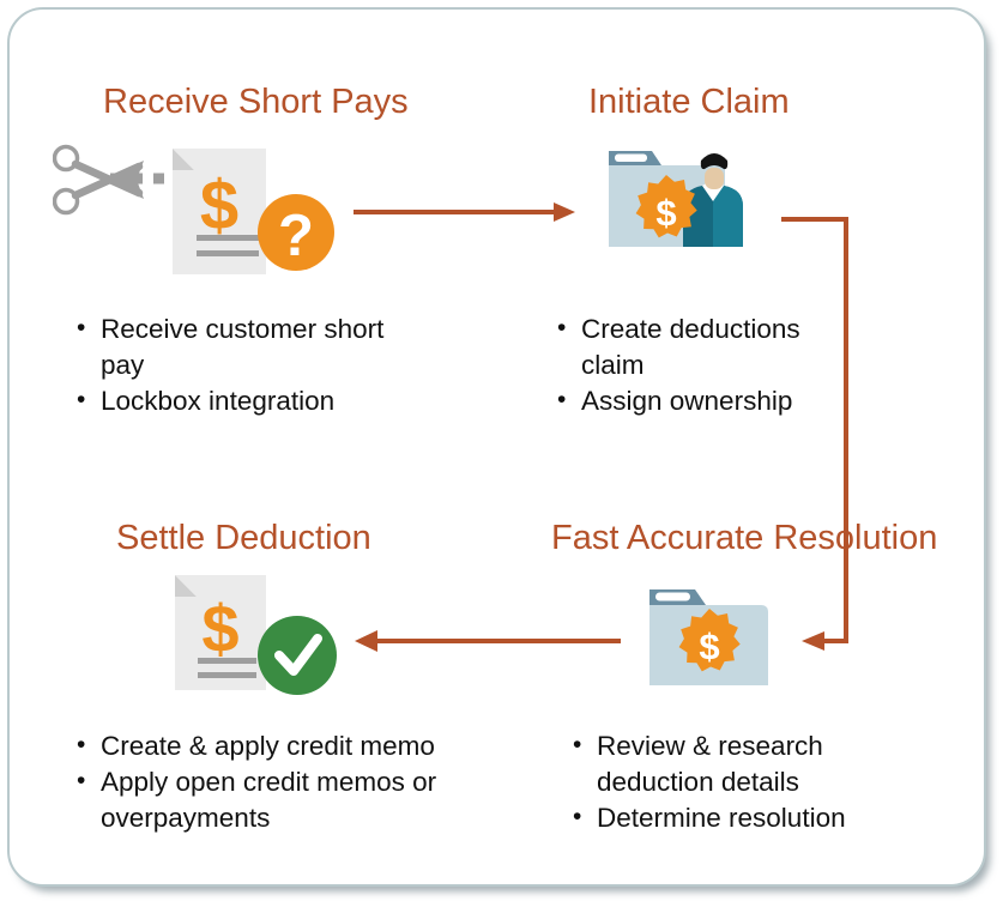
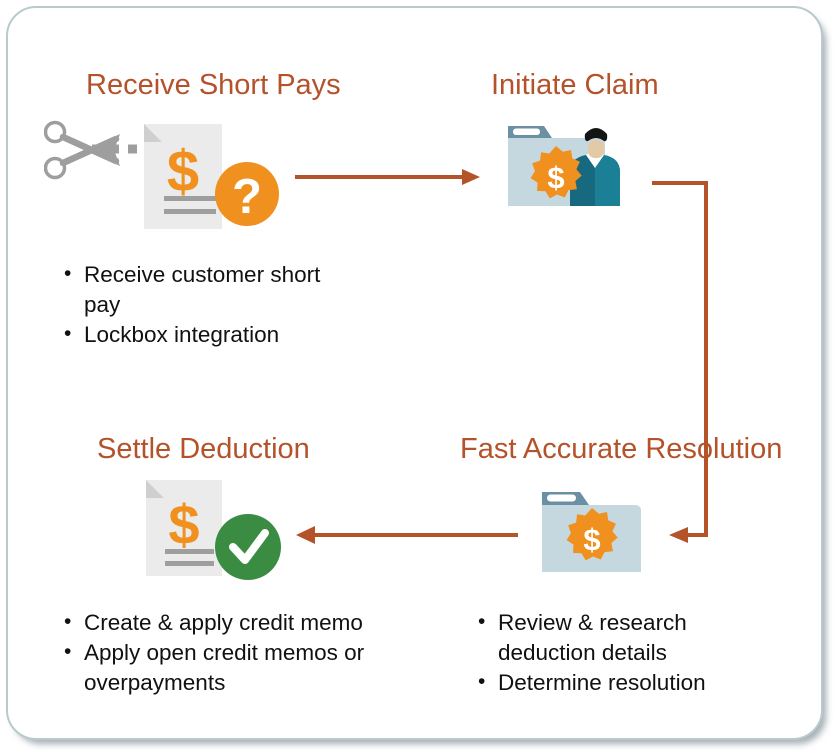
  Receive Short Pays
  Initiate Claim
  Settle Deduction
  Fast Accurate Reslution
  $
  ?
  $
  $
  $
  Receive customer short pay
  Lockbox integration
- Create deductions claim
- Assign ownership
  Create & apply credit memo
  Apply open credit memos or overpayments
  Review & research deduction details
  Determine resolution
